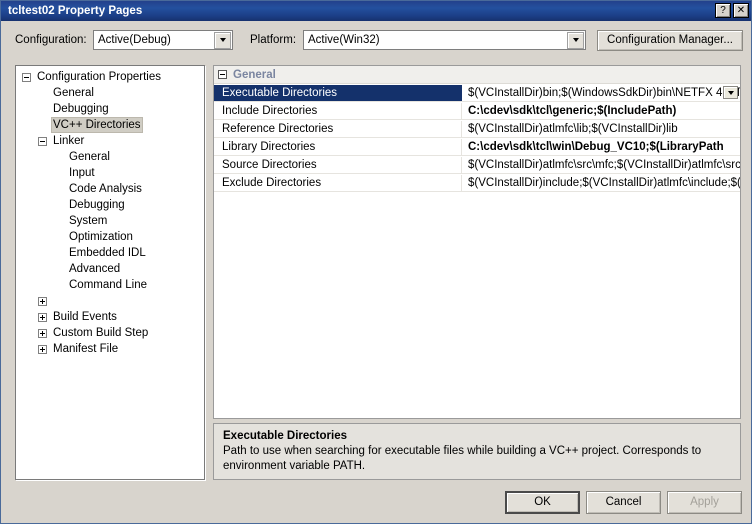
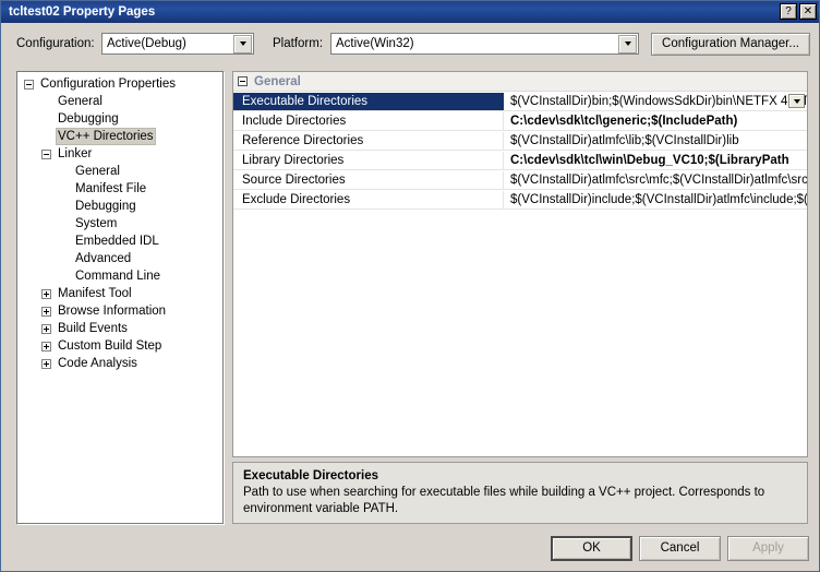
  tcltest02 Property Pages
  ?
  ✕
  Configuration:
  Active(Debug)
  Platform:
  Active(Win32)
  Configuration Manager...
  Configuration Properties
  General
  Debugging
  VC++ Directories
  Linker
  General
- Input
- Code Analysis
+ Manifest File
  Debugging
  System
- Optimization
  Embedded IDL
  Advanced
  Command Line
+ Manifest Tool
+ Browse Information
  Build Events
  Custom Build Step
- Manifest File
+ Code Analysis
  General
  Executable Directories
  $(VCInstallDir)bin;$(WindowsSdkDir)bin\NETFX 4 T
  Include Directories
  C:\cdev\sdk\tcl\generic;$(IncludePath)
  Reference Directories
  $(VCInstallDir)atlmfc\lib;$(VCInstallDir)lib
  Library Directories
  C:\cdev\sdk\tcl\win\Debug_VC10;$(LibraryPath
  Source Directories
  $(VCInstallDir)atlmfc\src\mfc;$(VCInstallDir)atlmfc\src
  Exclude Directories
  $(VCInstallDir)include;$(VCInstallDir)atlmfc\include;$(
  Executable Directories
  Path to use when searching for executable files while building a VC++ project. Corresponds to environment variable PATH.
  OK
  Cancel
  Apply
